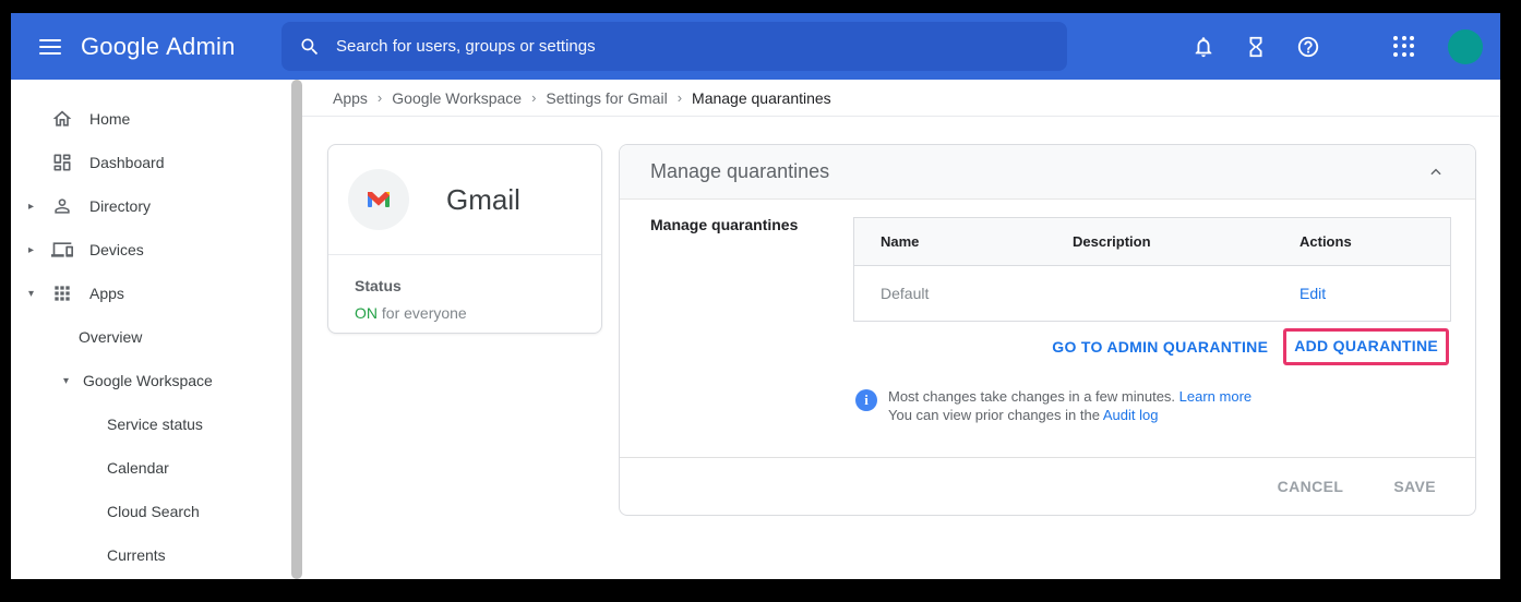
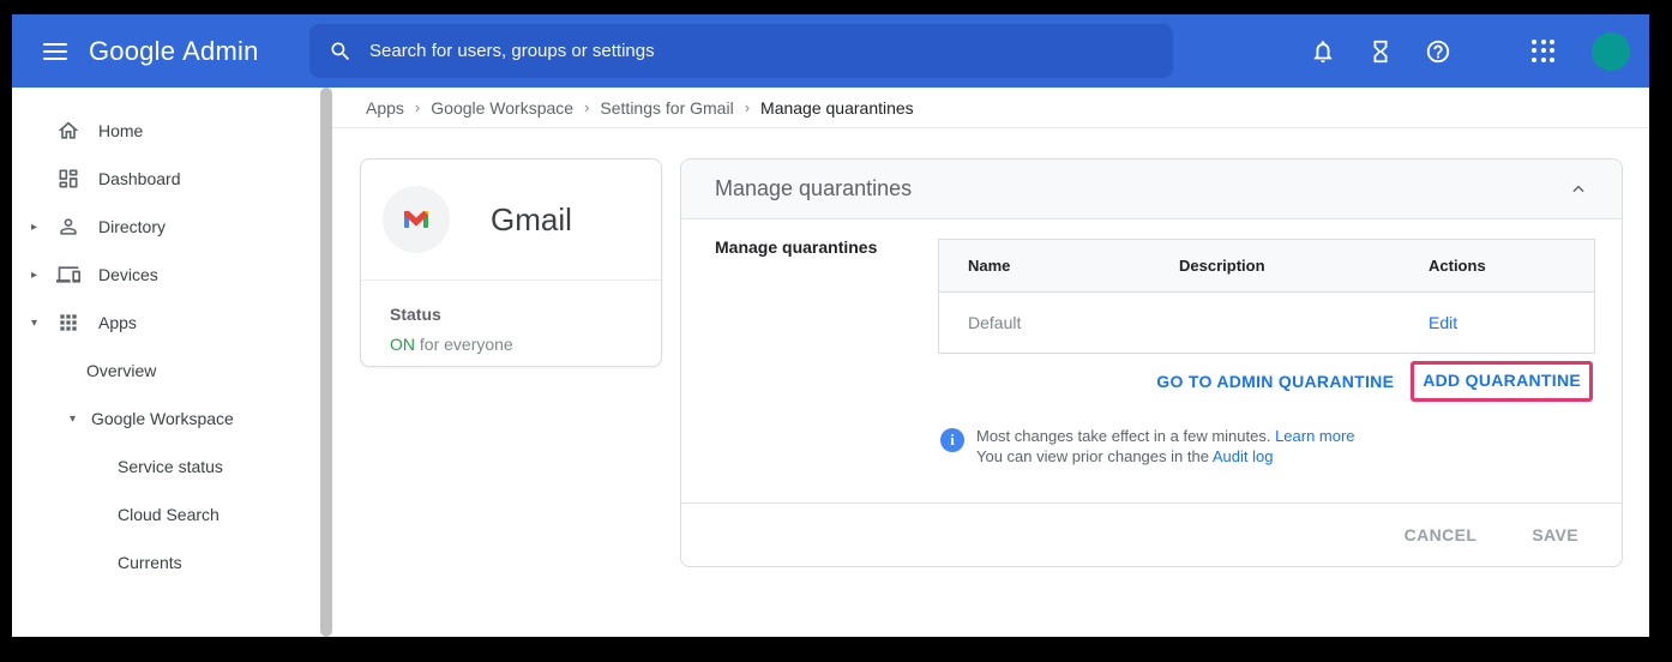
  Google Admin
  Search for users, groups or settings
  Home
  Dashboard
  ▸
  Directory
  ▸
  Devices
  ▾
  Apps
  Overview
  ▾
  Google Workspace
  Service status
- Calendar
  Cloud Search
  Currents
  Apps
  ›
  Google Workspace
  ›
  Settings for Gmail
  ›
  Manage quarantines
  Gmail
  Status
  ON for everyone
  Manage quarantines
  Manage quarantines
  Name
  Description
  Actions
  Default
  Edit
  GO TO ADMIN QUARANTINE
  ADD QUARANTINE
  i
- Most changes take changes in a few minutes. Learn more
+ Most changes take effect in a few minutes. Learn more
  You can view prior changes in the Audit log
  CANCEL
  SAVE
